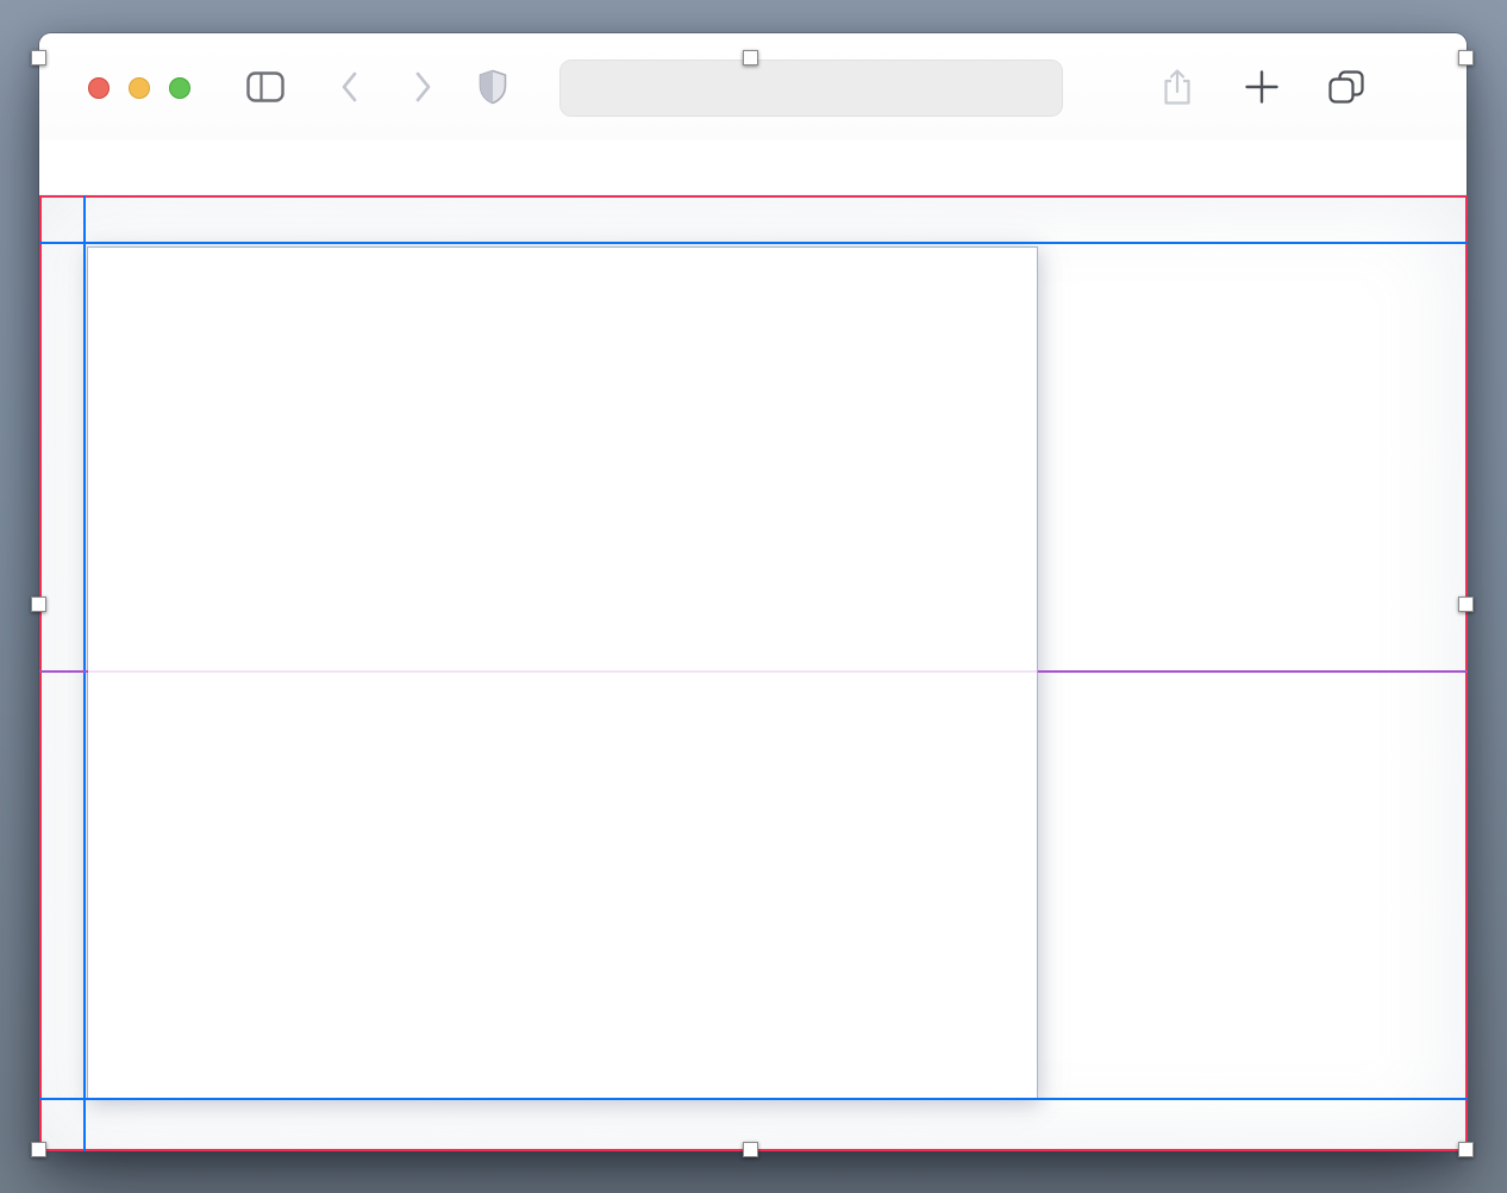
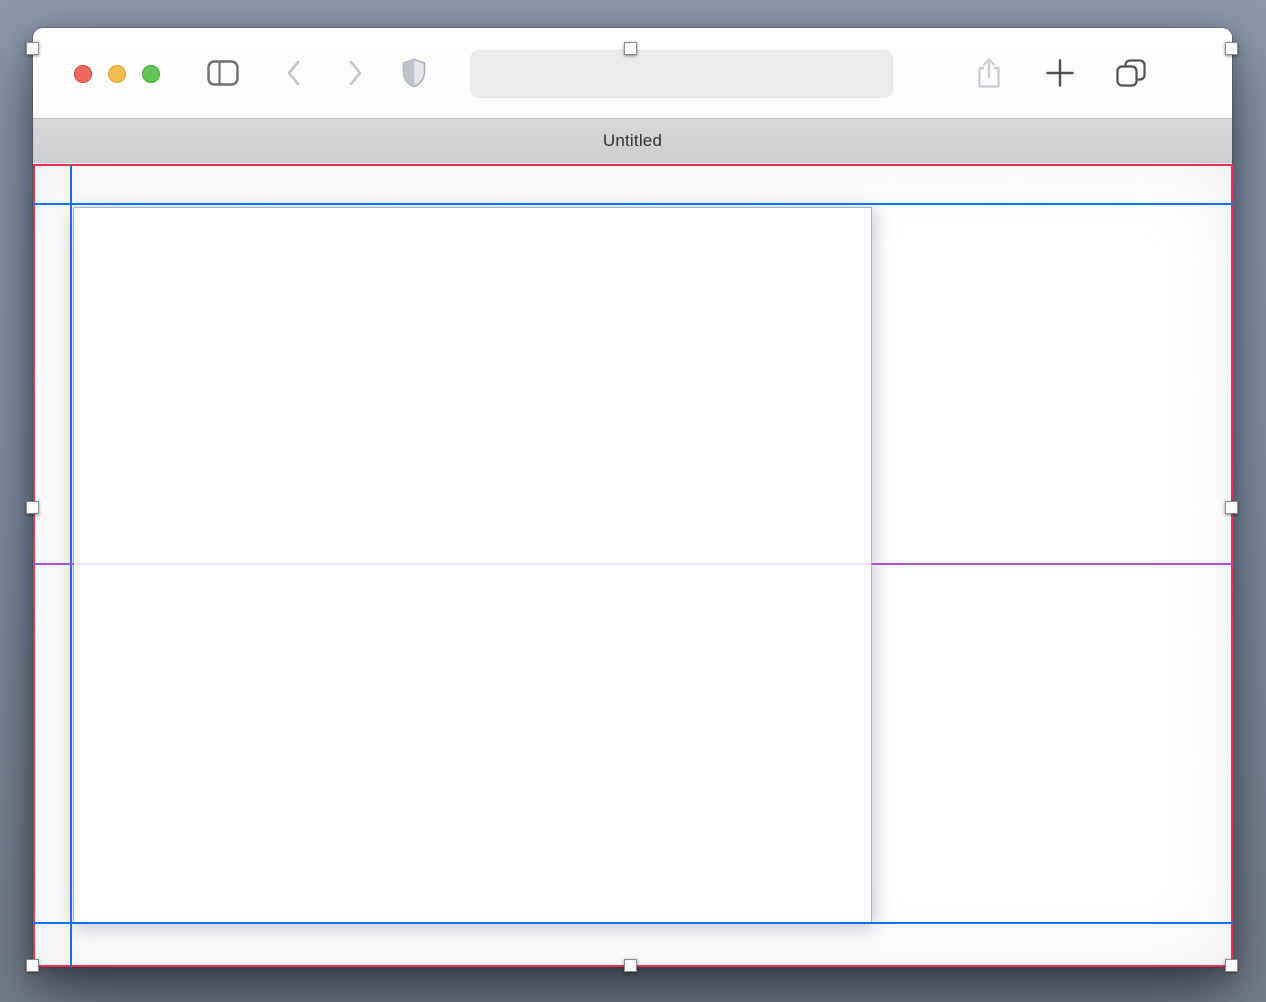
+ Untitled
